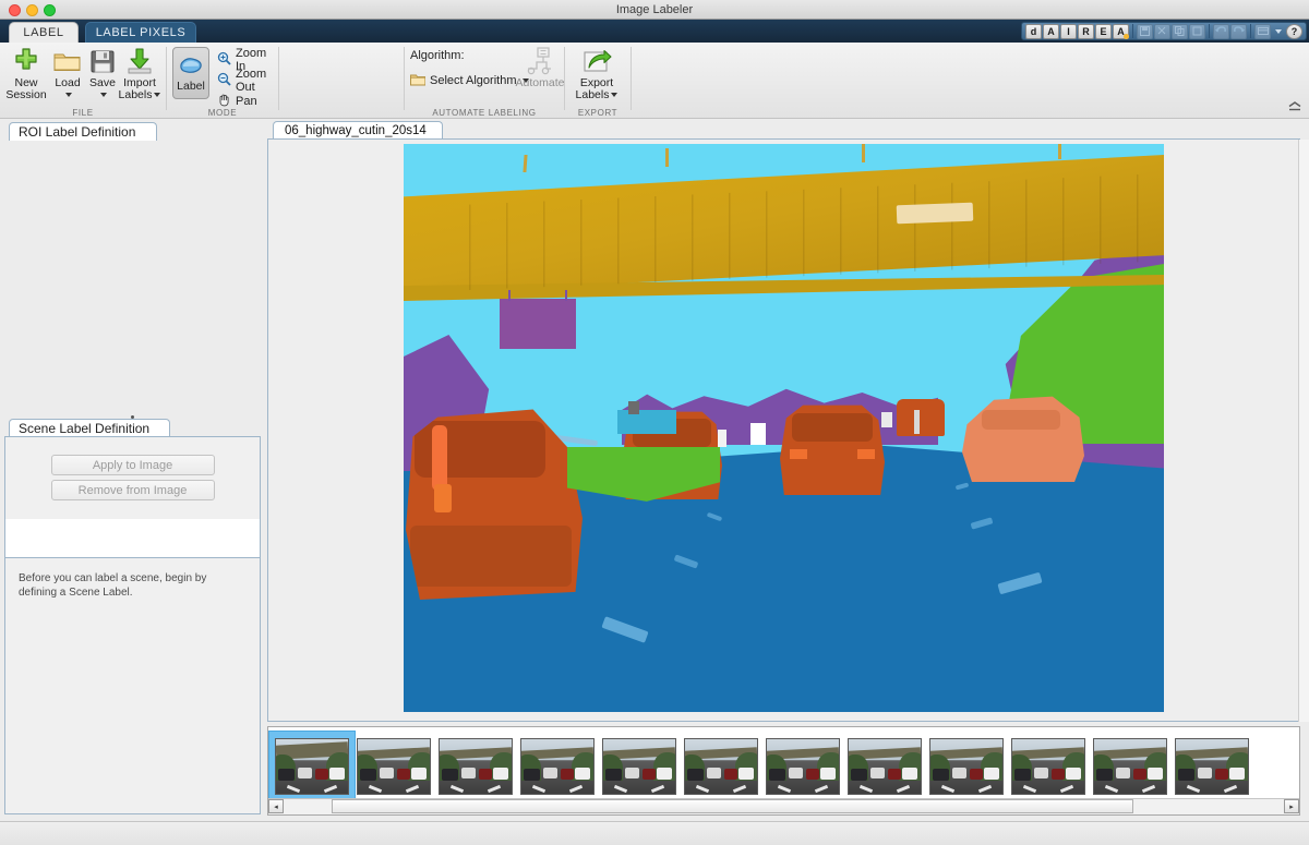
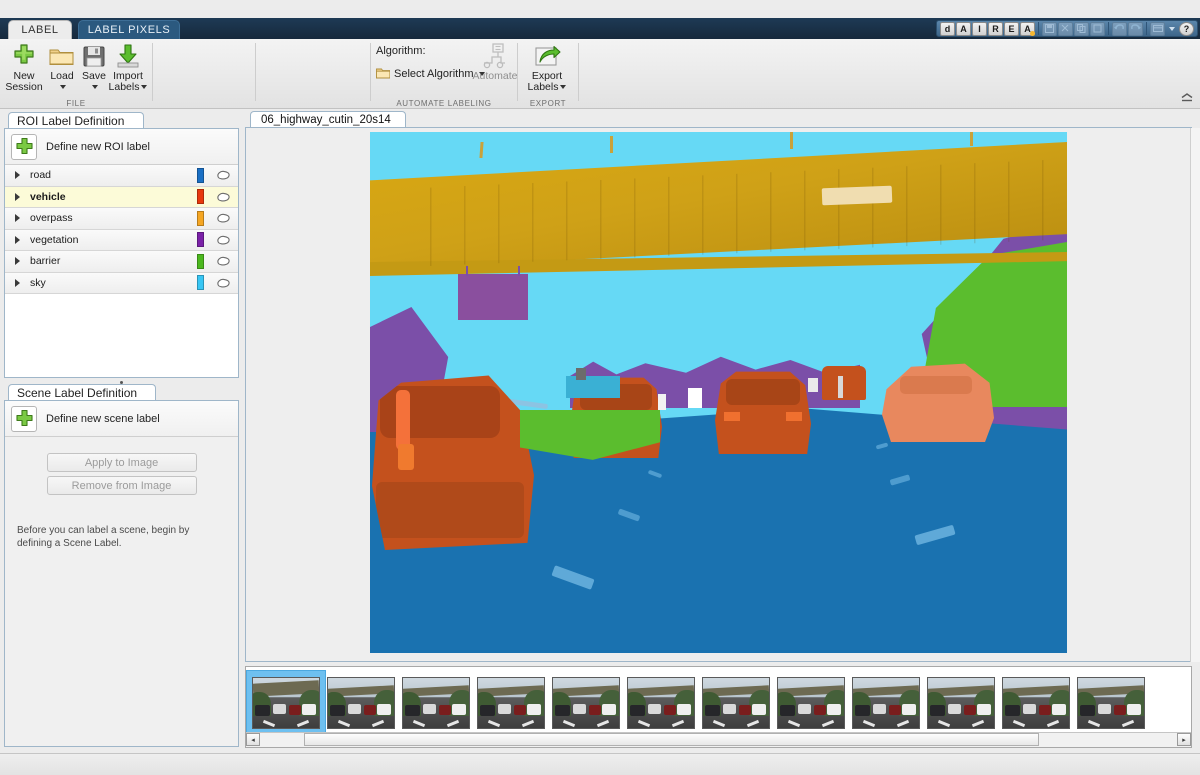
- Image Labeler
  LABEL
  LABEL PIXELS
  d
  A
  I
  R
  E
  A
  ?
  New
  Session
  Load
  Save
  Import
  Labels
  FILE
- Label
- Zoom In
- Zoom Out
- Pan
- MODE
  Algorithm:
  Select Algorithm
  Automate
  AUTOMATE LABELING
  Export
  Labels
  EXPORT
  ROI Label Definition
+ Define new ROI label
+ road
+ vehicle
+ overpass
+ vegetation
+ barrier
+ sky
  Scene Label Definition
+ Define new scene label
  Apply to Image
  Remove from Image
  Before you can label a scene, begin by defining a Scene Label.
  06_highway_cutin_20s14
